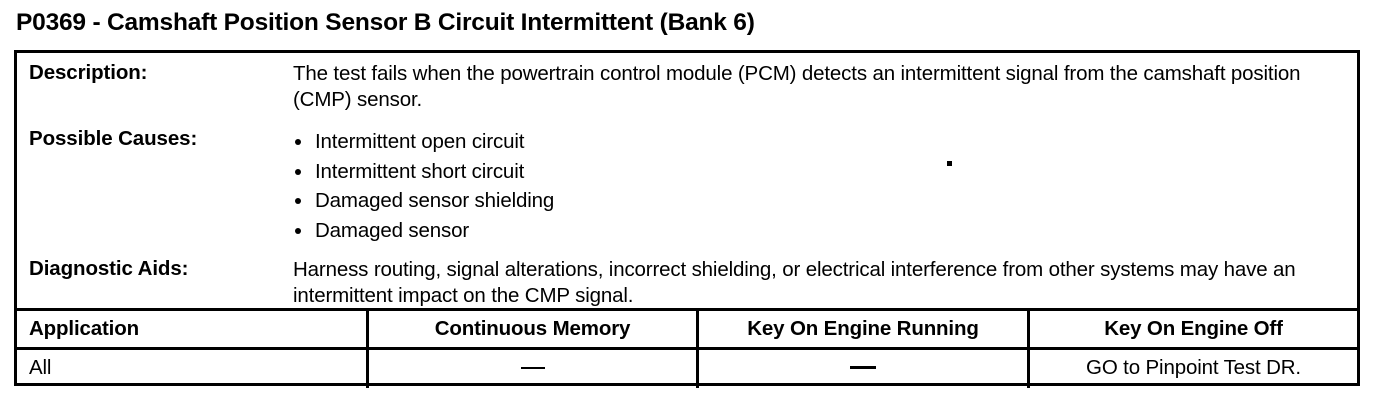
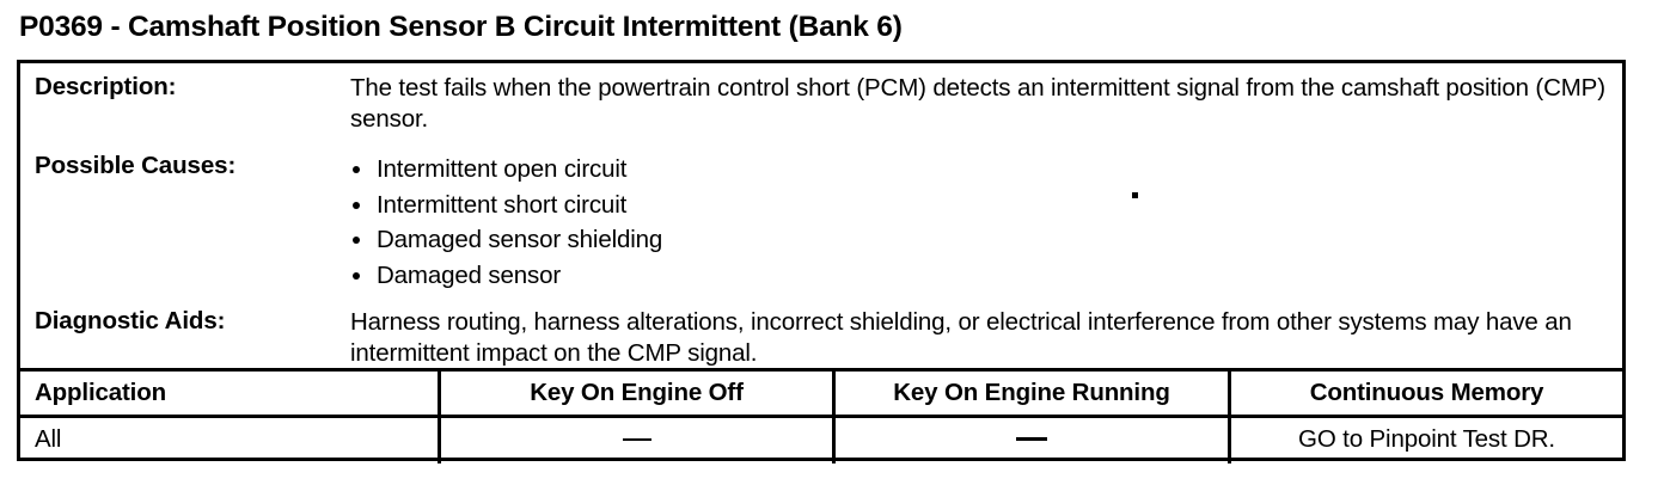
  P0369 - Camshaft Position Sensor B Circuit Intermittent (Bank 6)
  Description:
- The test fails when the powertrain control module (PCM) detects an intermittent signal from the camshaft position (CMP) sensor.
+ The test fails when the powertrain control short (PCM) detects an intermittent signal from the camshaft position (CMP) sensor.
  Possible Causes:
  Intermittent open circuit
  Intermittent short circuit
  Damaged sensor shielding
  Damaged sensor
  Diagnostic Aids:
- Harness routing, signal alterations, incorrect shielding, or electrical interference from other systems may have an intermittent impact on the CMP signal.
+ Harness routing, harness alterations, incorrect shielding, or electrical interference from other systems may have an intermittent impact on the CMP signal.
  Application
- Continuous Memory
+ Key On Engine Off
  Key On Engine Running
- Key On Engine Off
+ Continuous Memory
  All
  GO to Pinpoint Test DR.
